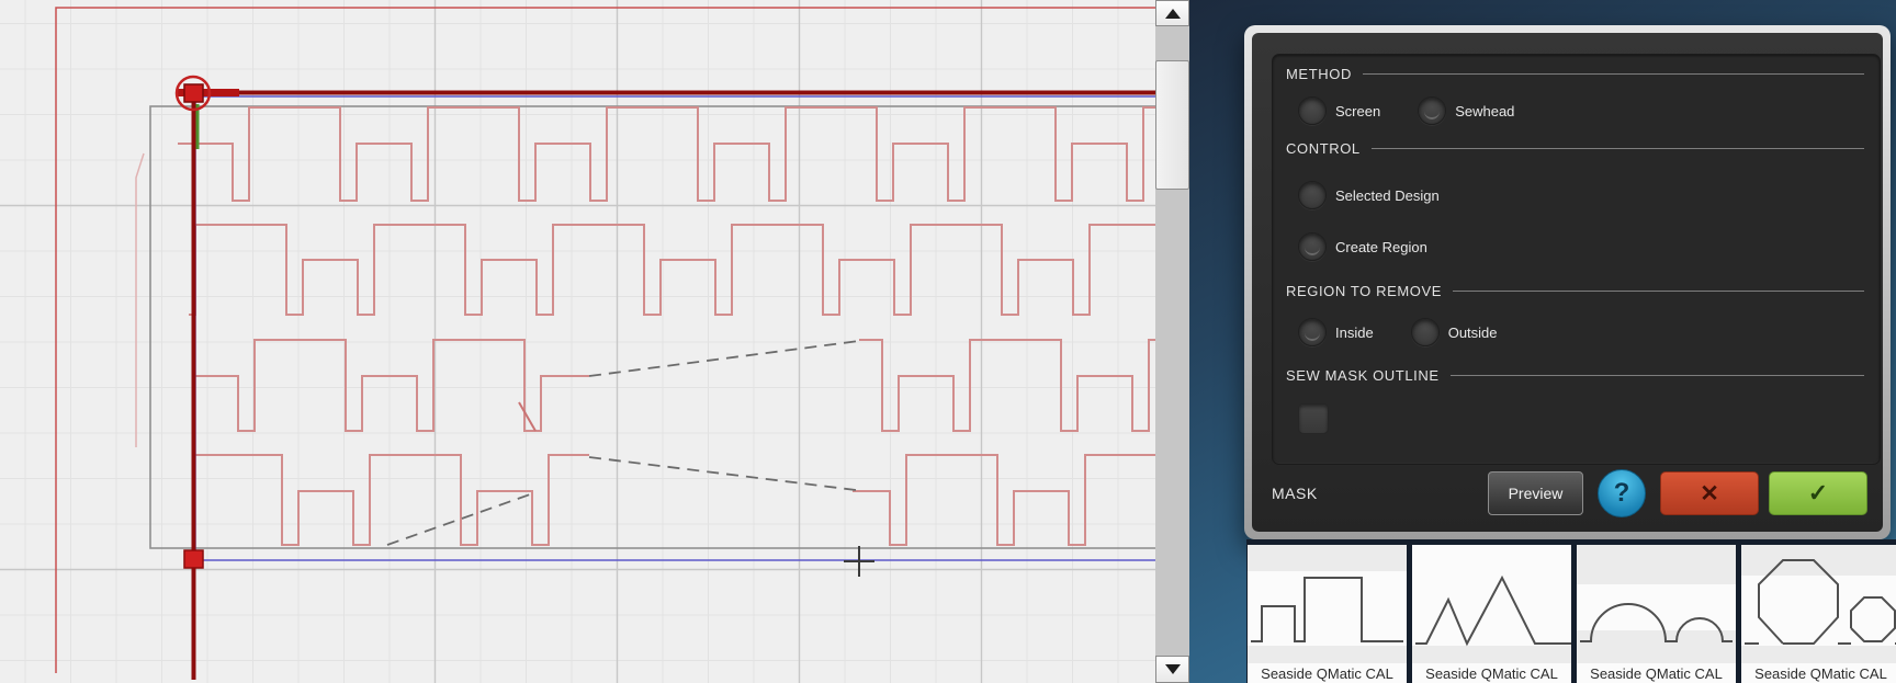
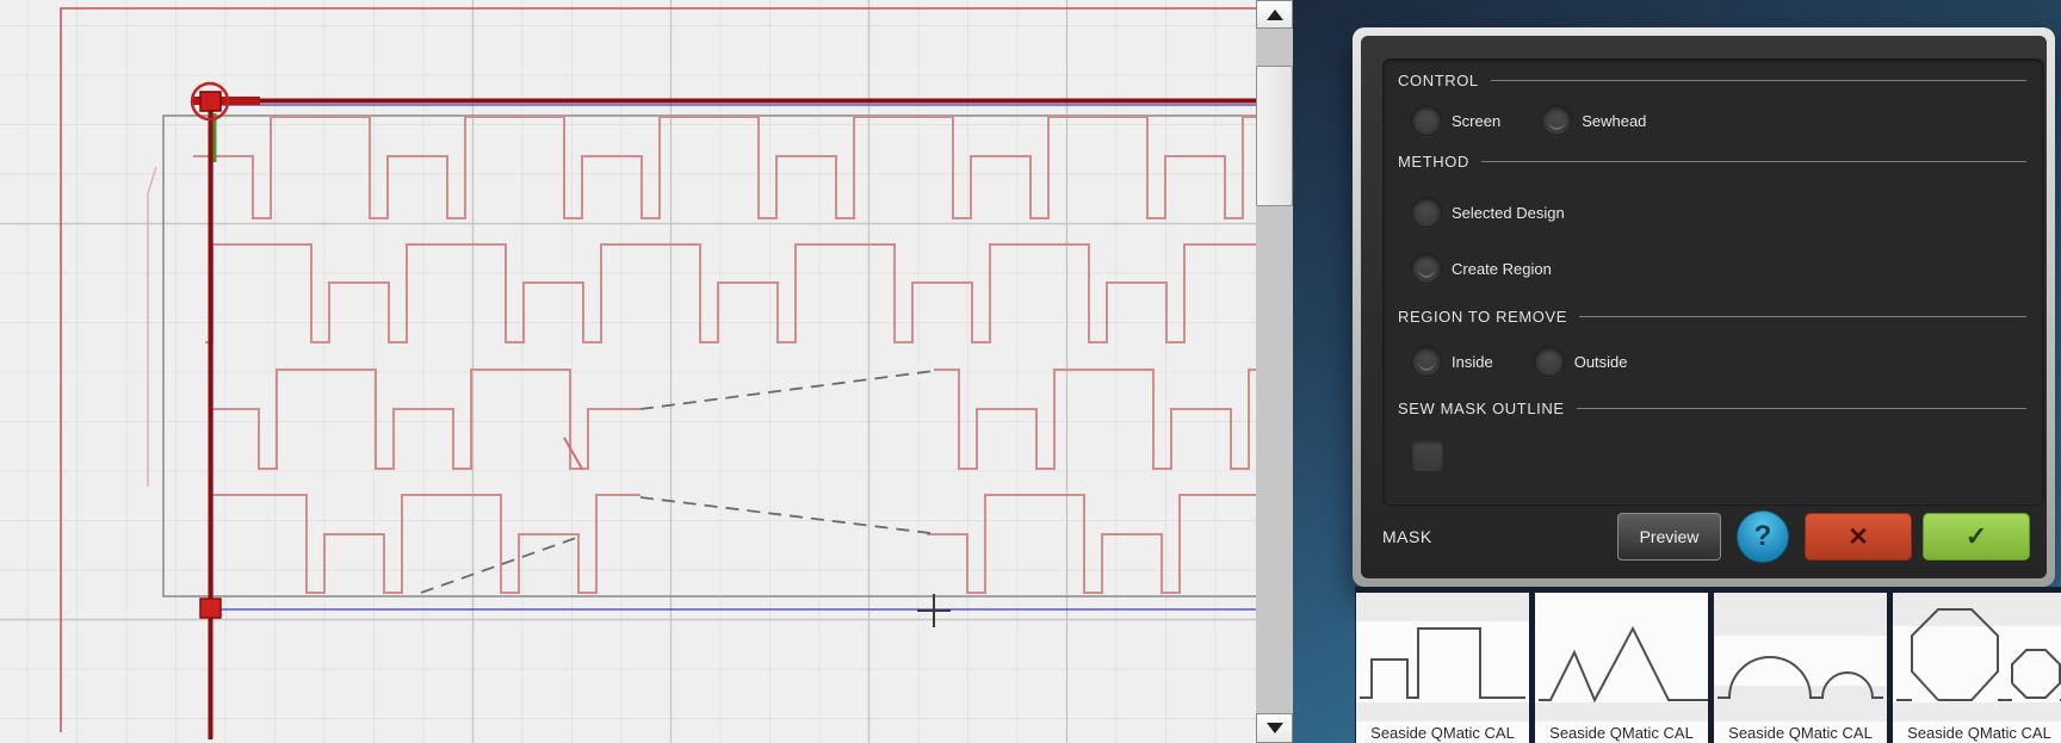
- METHOD
+ CONTROL
  Screen
  Sewhead
- CONTROL
+ METHOD
  Selected Design
  Create Region
  REGION TO REMOVE
  Inside
  Outside
  SEW MASK OUTLINE
  MASK
  Preview
  ?
  ✕
  ✓
  Seaside QMatic CAL
  Seaside QMatic CAL
  Seaside QMatic CAL
  Seaside QMatic CAL
